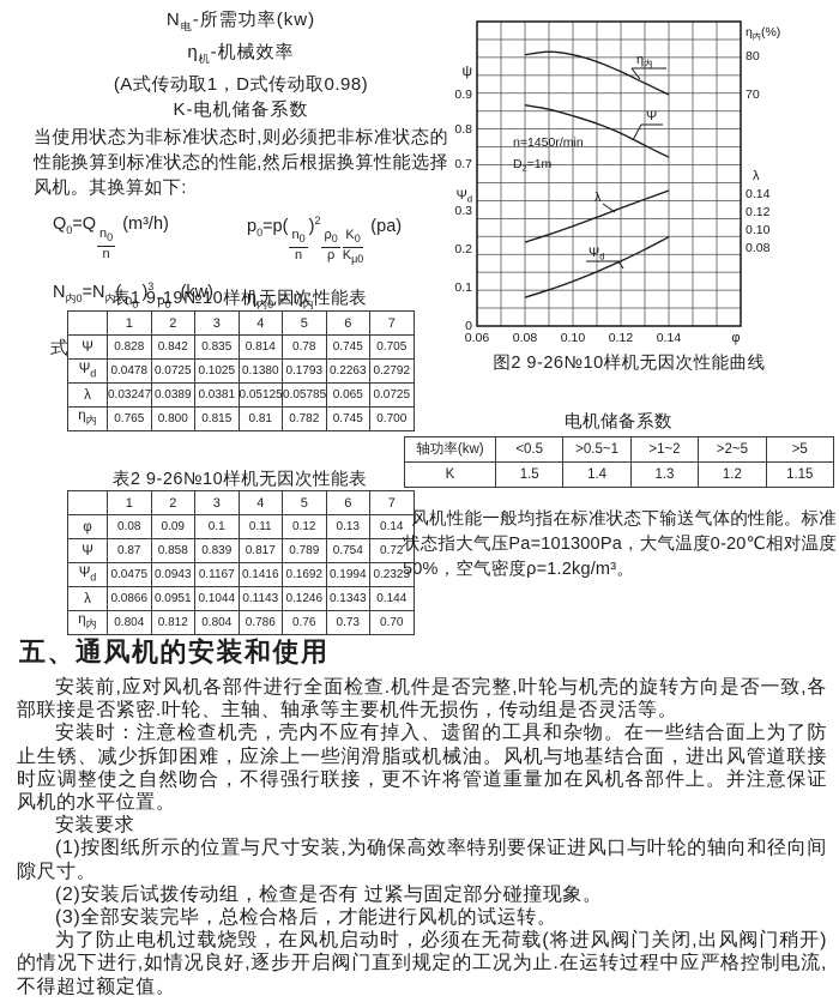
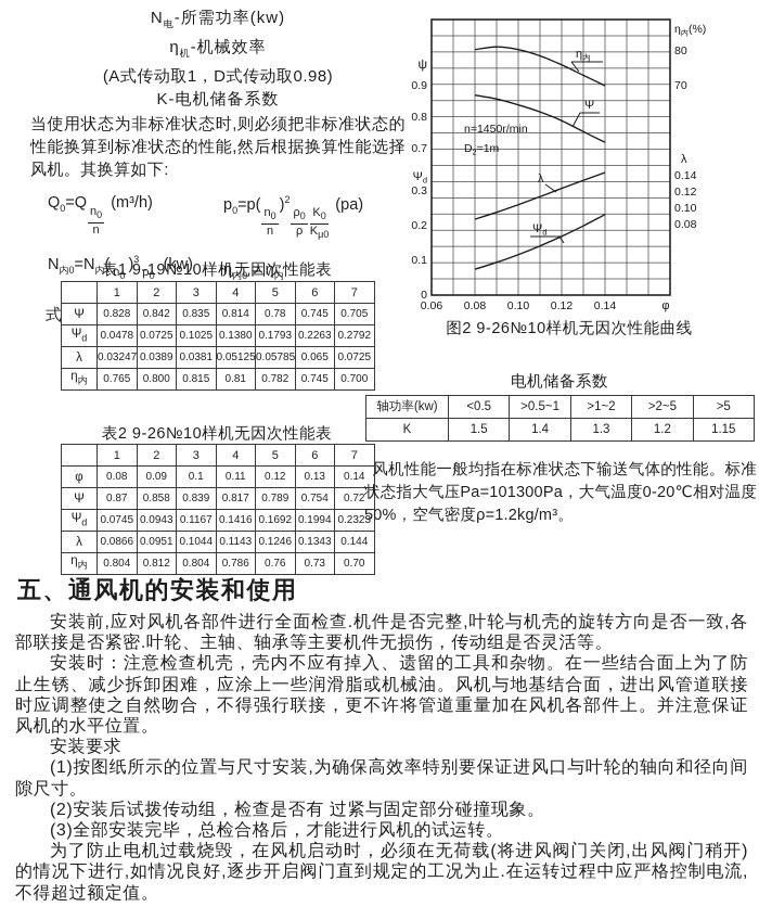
  N电-所需功率(kw)
  η机-机械效率
  (A式传动取1，D式传动取0.98)
  K-电机储备系数
  当使用状态为非标准状态时,则必须把非标准状态的性能换算到标准状态的性能,然后根据换算性能选择风机。其换算如下:
  Q0=Q
  n0
  n
  (m³/h)
  p0=p(
  n0
  n
  )2
  ρ0
  ρ
  K0
  Kμ0
  (pa)
  N内0=N内(
  n0
  )3
  ρ0
  (kw)
  η内0 = η内
  表1 9-19№10样机无因次性能表
  	1	2	3	4	5	6	7
  Ψ	0.828	0.842	0.835	0.814	0.78	0.745	0.705
  Ψd	0.0478	0.0725	0.1025	0.1380	0.1793	0.2263	0.2792
  λ	0.03247	0.0389	0.0381	0.05125	0.05785	0.065	0.0725
  η内	0.765	0.800	0.815	0.81	0.782	0.745	0.700
  表2 9-26№10样机无因次性能表
  	1	2	3	4	5	6	7
  φ	0.08	0.09	0.1	0.11	0.12	0.13	0.14
  Ψ	0.87	0.858	0.839	0.817	0.789	0.754	0.72
- Ψd	0.0475	0.0943	0.1167	0.1416	0.1692	0.1994	0.2323
+ Ψd	0.0745	0.0943	0.1167	0.1416	0.1692	0.1994	0.2323
  λ	0.0866	0.0951	0.1044	0.1143	0.1246	0.1343	0.144
  η内	0.804	0.812	0.804	0.786	0.76	0.73	0.70
  η内
  Ψ
  λ
  Ψd
  n=1450r/min
  D2=1m
  ψ
  0.9
  0.8
  0.7
  Ψd
  0.3
  0.2
  0.1
  0
  η内(%)
  80
  70
  λ
  0.14
  0.12
  0.10
  0.08
  0.06
  0.08
  0.10
  0.12
  0.14
  φ
  图2 9-26№10样机无因次性能曲线
  电机储备系数
  轴功率(kw)	<0.5	>0.5~1	>1~2	>2~5	>5
  K	1.5	1.4	1.3	1.2	1.15
  风机性能一般均指在标准状态下输送气体的性能。标准状态指大气压Pa=101300Pa，大气温度0-20℃相对温度50%，空气密度ρ=1.2kg/m³。
  五、通风机的安装和使用
  安装前,应对风机各部件进行全面检查.机件是否完整,叶轮与机壳的旋转方向是否一致,各部联接是否紧密.叶轮、主轴、轴承等主要机件无损伤，传动组是否灵活等。
  安装时：注意检查机壳，壳内不应有掉入、遗留的工具和杂物。在一些结合面上为了防止生锈、减少拆卸困难，应涂上一些润滑脂或机械油。风机与地基结合面，进出风管道联接时应调整使之自然吻合，不得强行联接，更不许将管道重量加在风机各部件上。并注意保证风机的水平位置。
  安装要求
  (1)按图纸所示的位置与尺寸安装,为确保高效率特别要保证进风口与叶轮的轴向和径向间隙尺寸。
  (2)安装后试拨传动组，检查是否有 过紧与固定部分碰撞现象。
  (3)全部安装完毕，总检合格后，才能进行风机的试运转。
  为了防止电机过载烧毁，在风机启动时，必须在无荷载(将进风阀门关闭,出风阀门稍开)的情况下进行,如情况良好,逐步开启阀门直到规定的工况为止.在运转过程中应严格控制电流,不得超过额定值。
